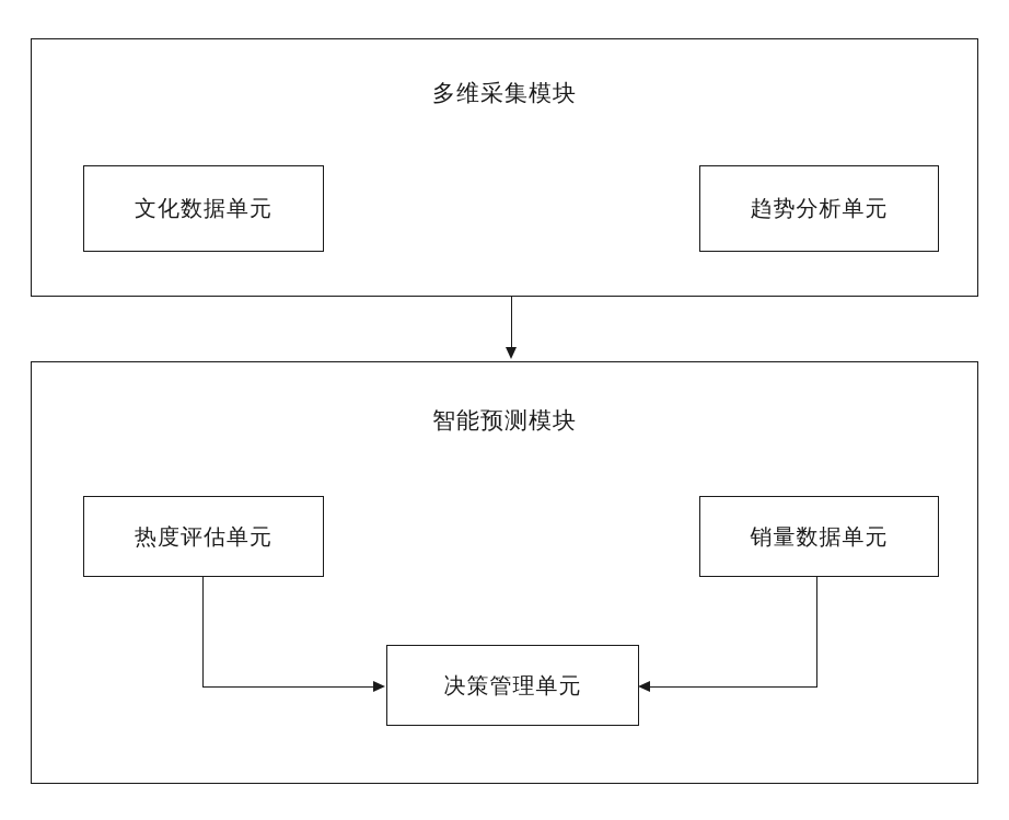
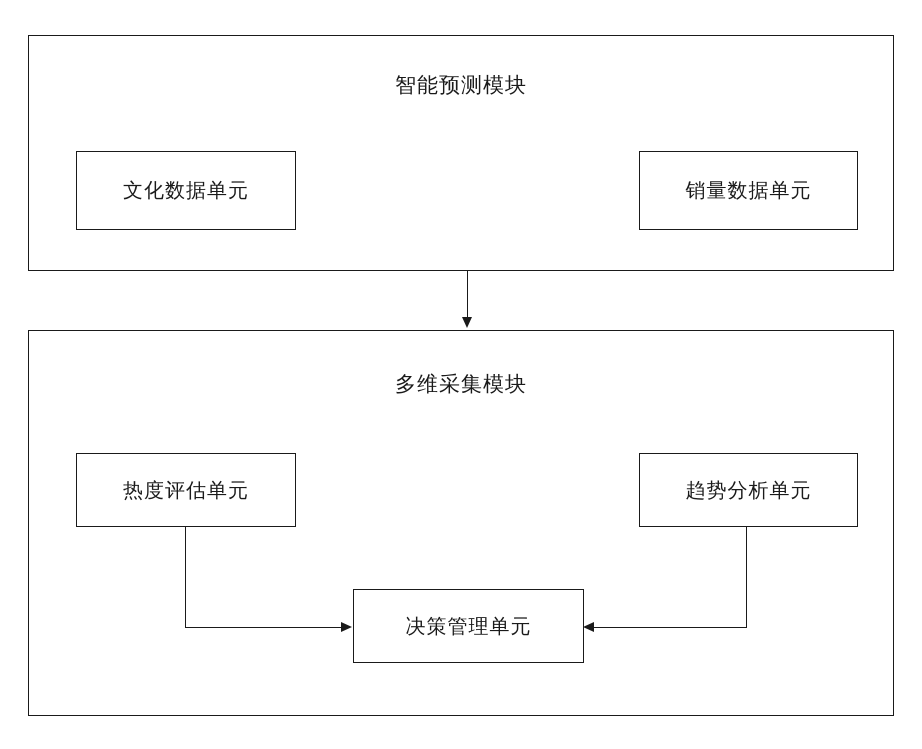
- 多维采集模块
+ 智能预测模块
  文化数据单元
- 趋势分析单元
+ 销量数据单元
- 智能预测模块
+ 多维采集模块
  热度评估单元
- 销量数据单元
+ 趋势分析单元
  决策管理单元
